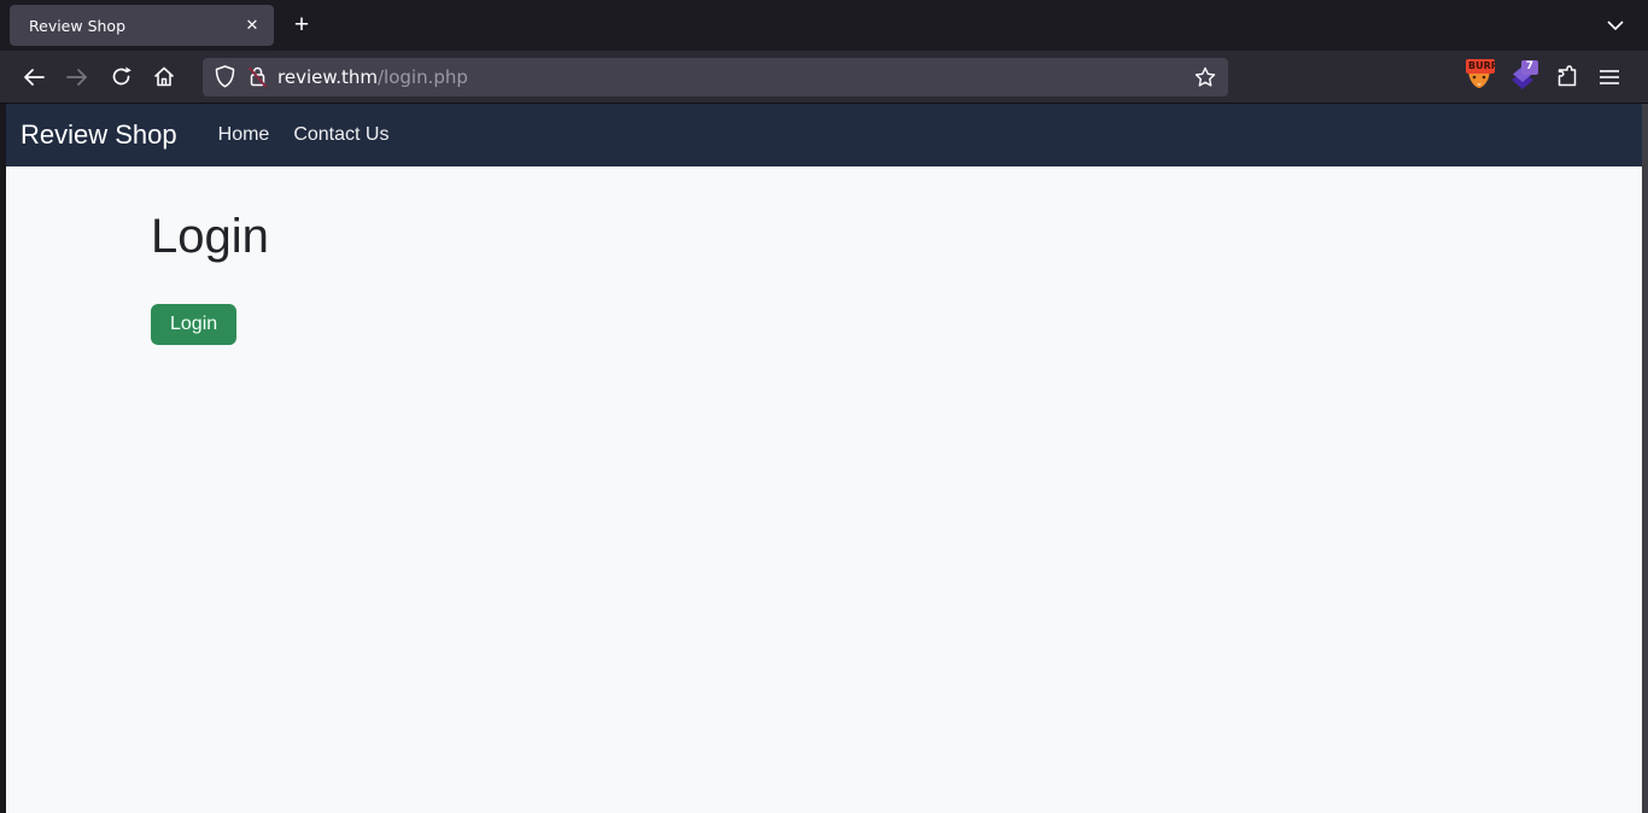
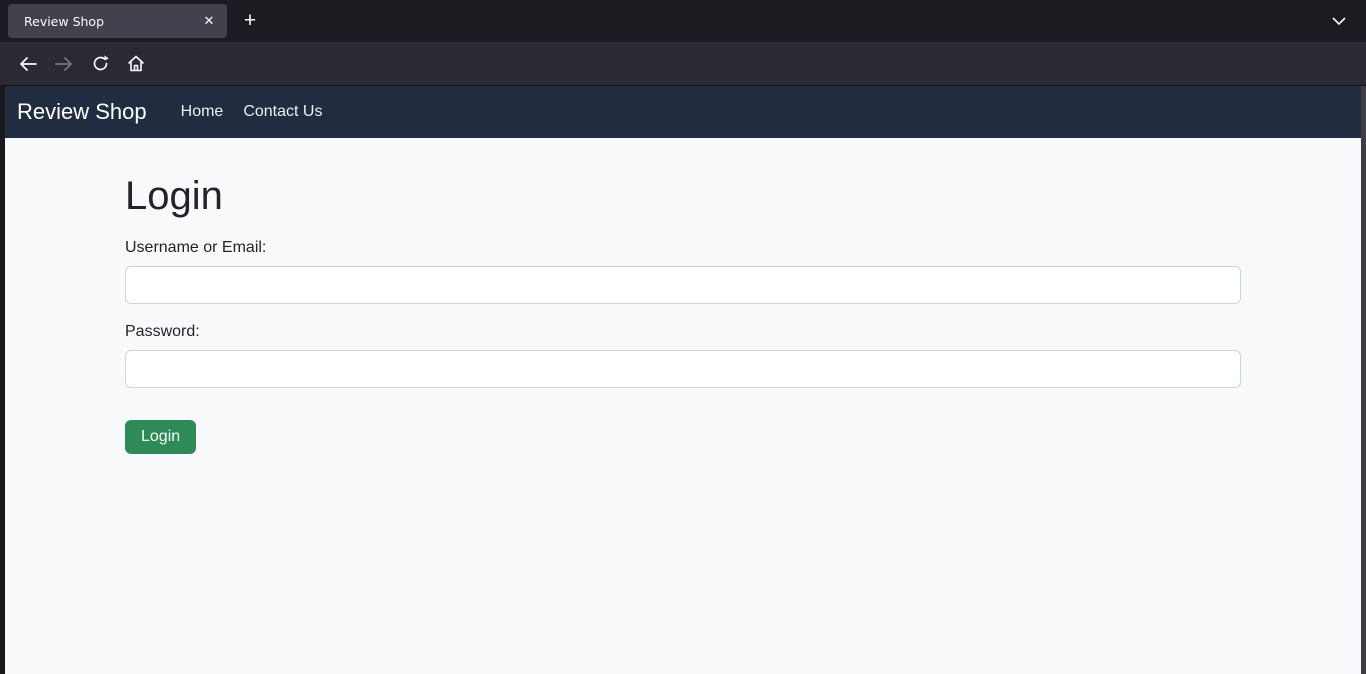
  Review Shop
  ✕
  +
- review.thm/login.php
- BURP
- 7
  Review Shop
  Home
  Contact Us
  Login
+ Username or Email:
+ Password:
  Login
